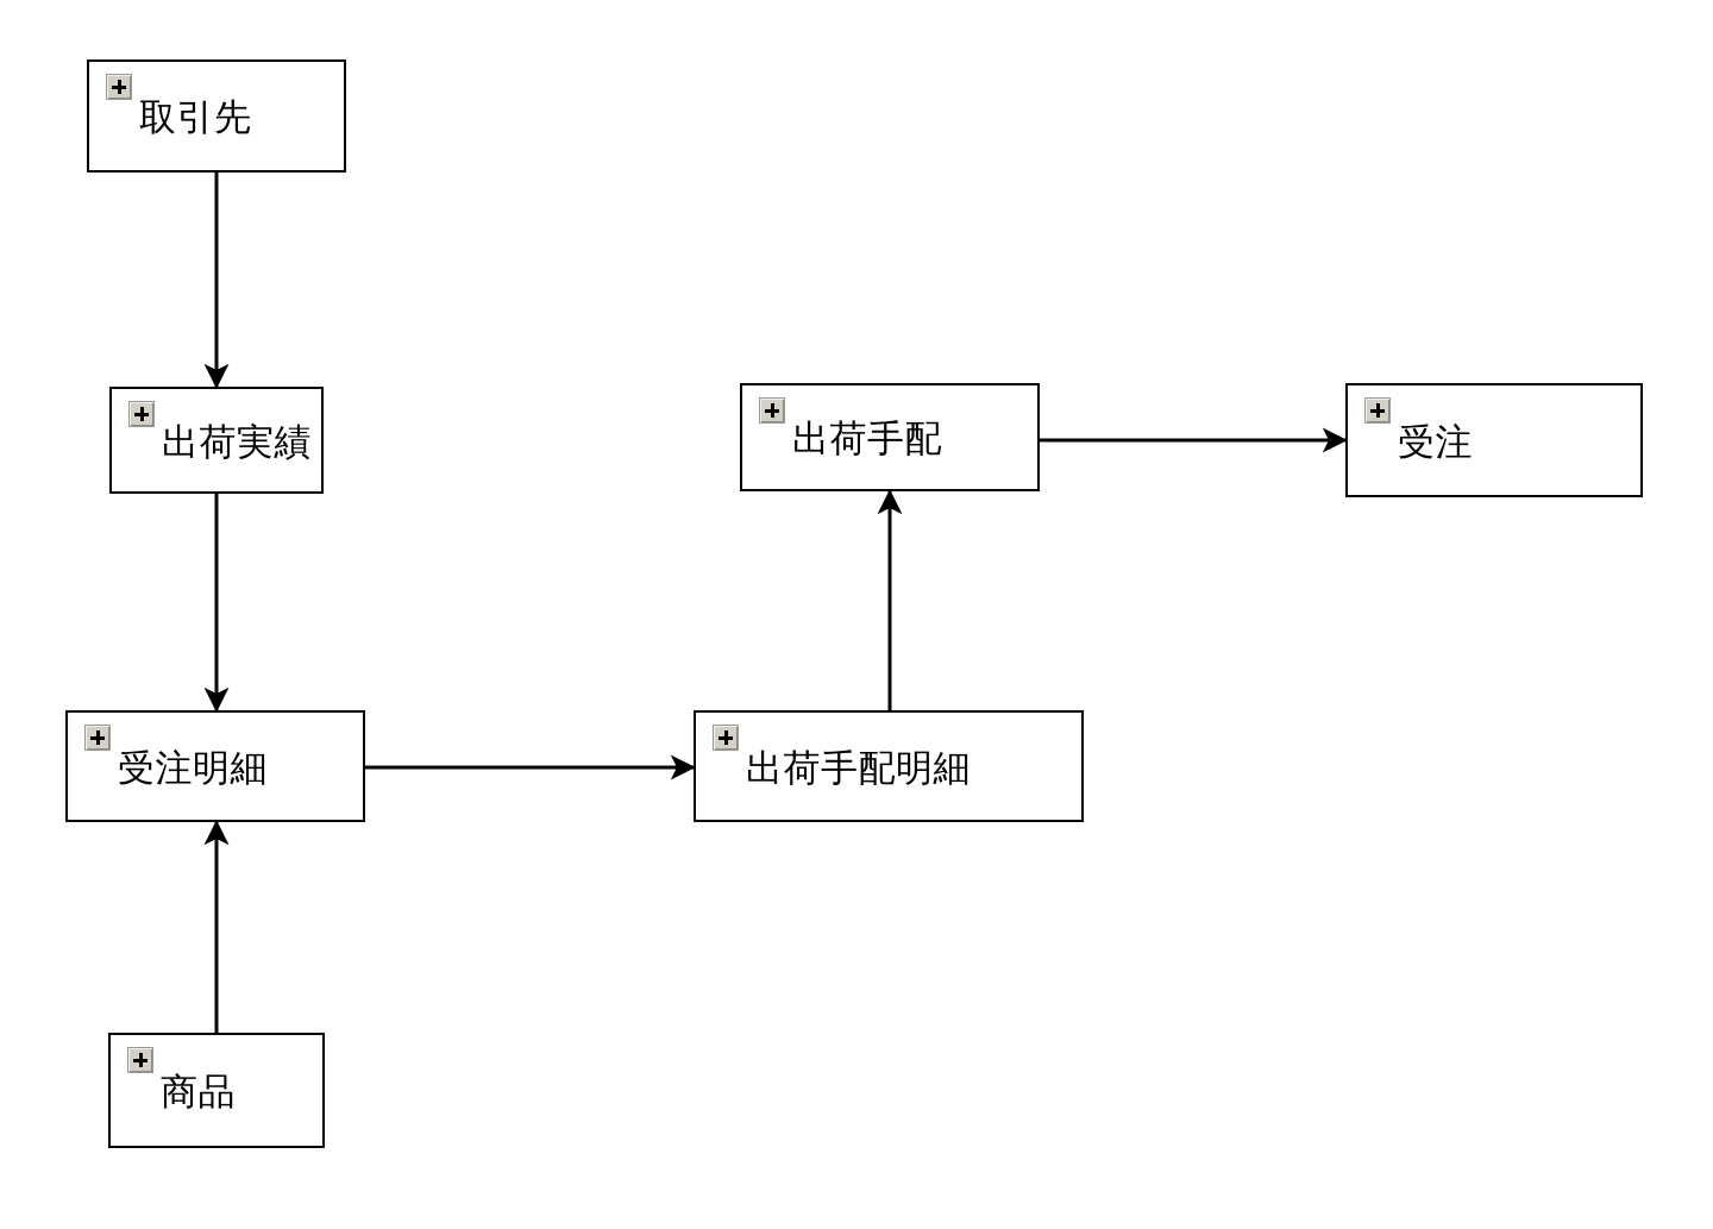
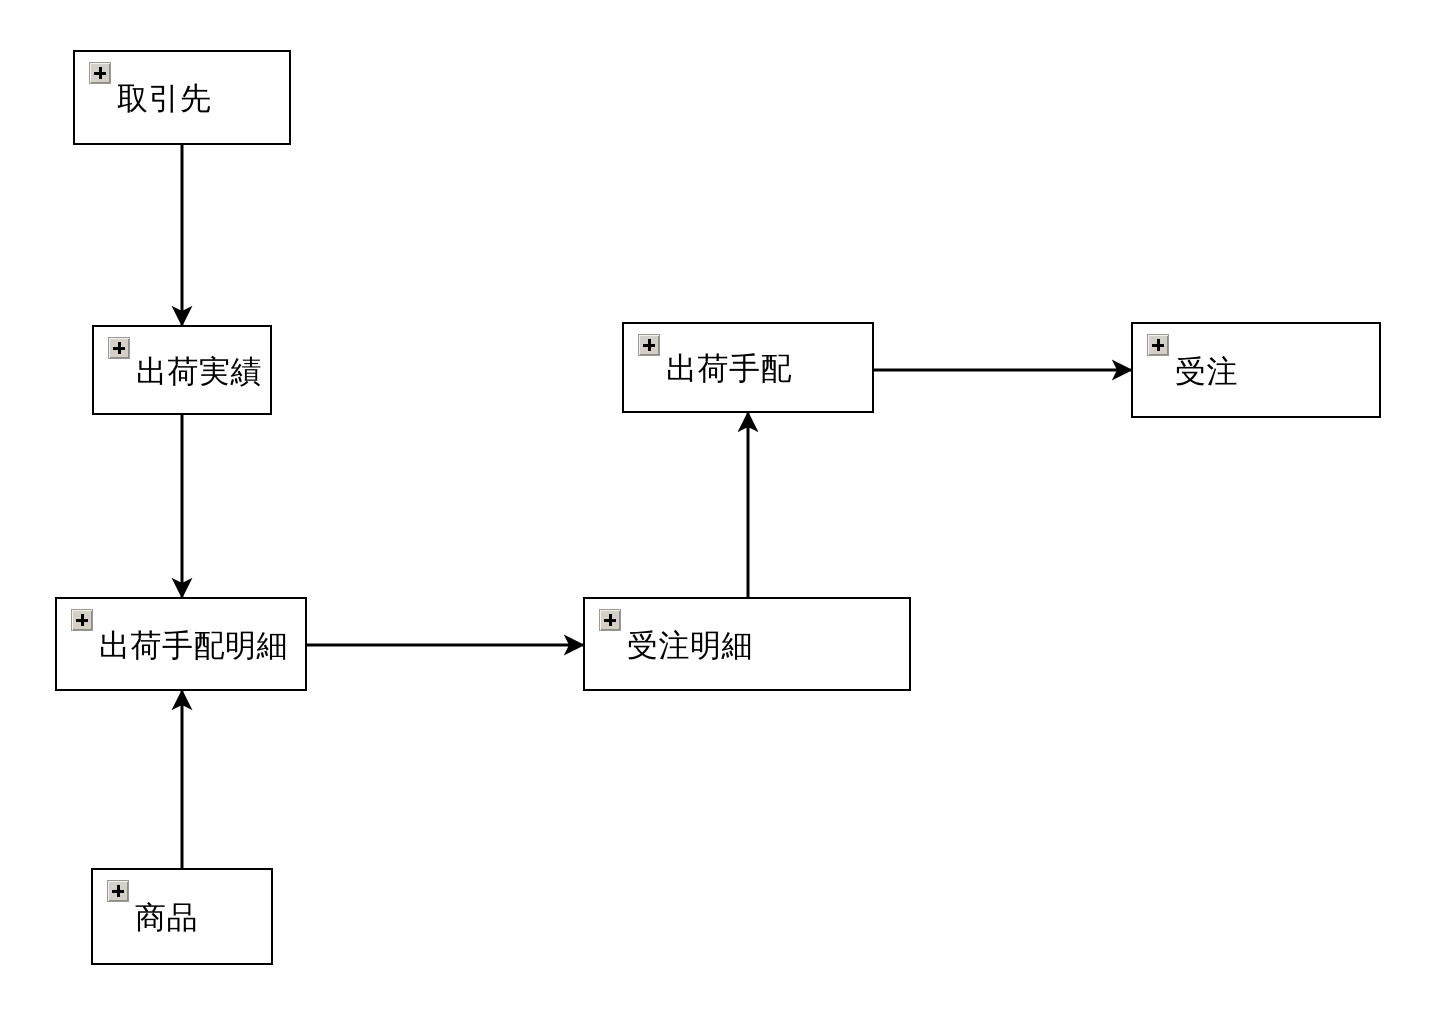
  取引先
  出荷実績
- 受注明細
+ 出荷手配明細
  商品
  出荷手配
- 出荷手配明細
+ 受注明細
  受注
